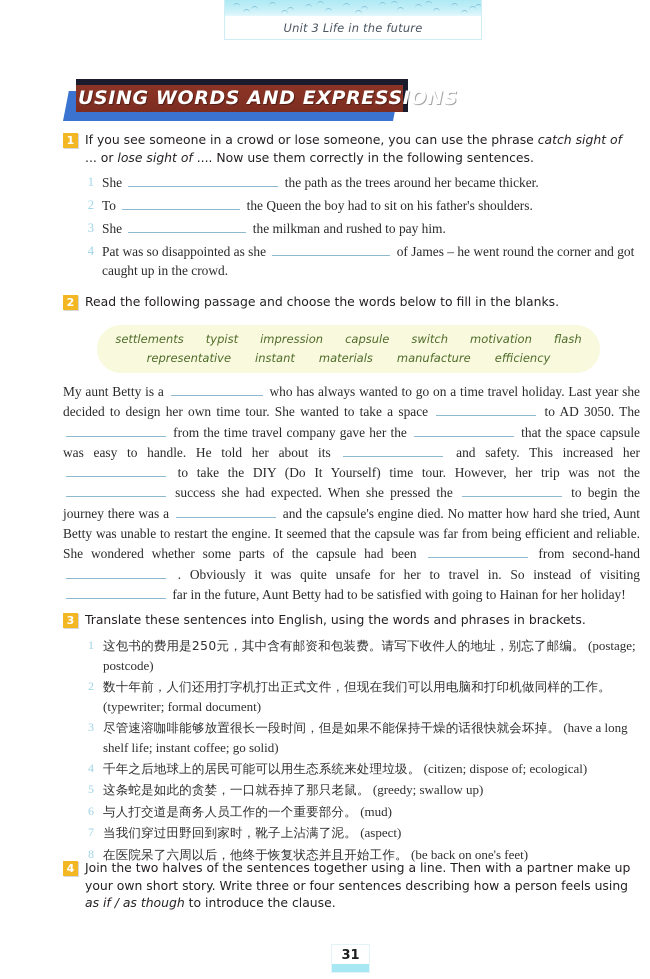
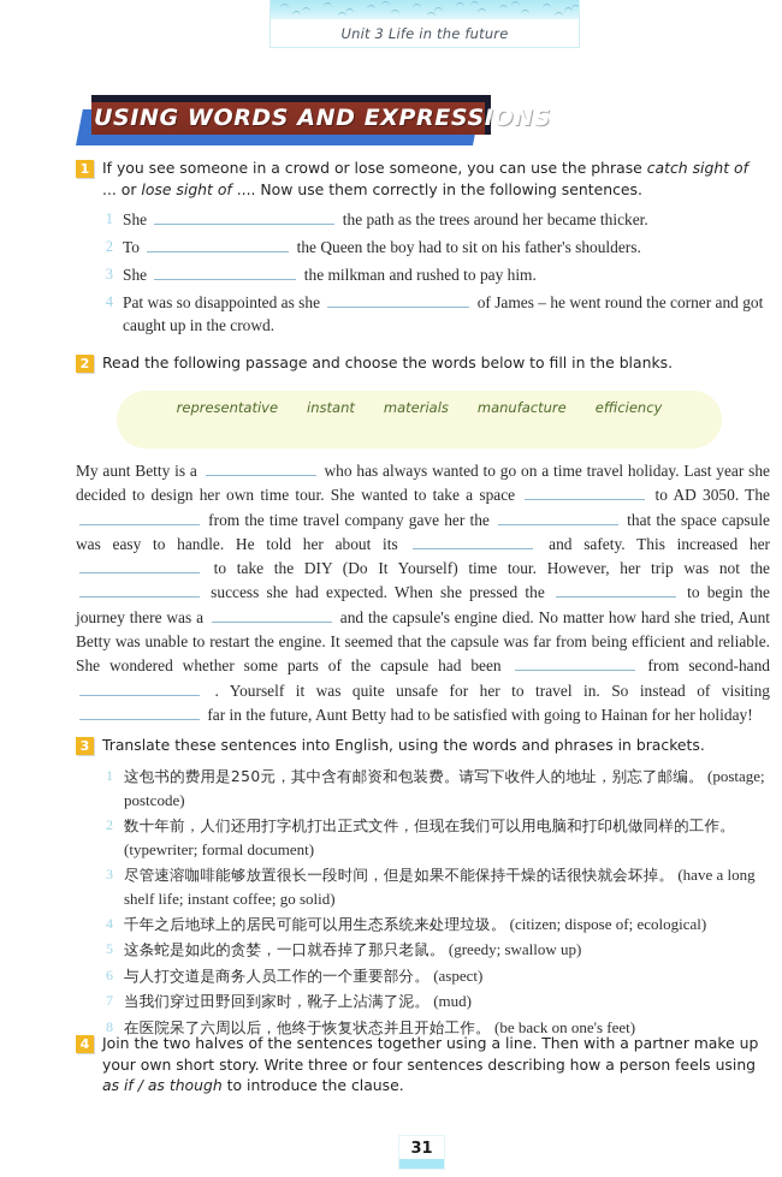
  Unit 3 Life in the future
  USING WORDS AND EXPRESSIONS
  1
  If you see someone in a crowd or lose someone, you can use the phrase catch sight of ... or lose sight of .... Now use them correctly in the following sentences.
  1
  She the path as the trees around her became thicker.
  2
  To the Queen the boy had to sit on his father's shoulders.
  3
  She the milkman and rushed to pay him.
  4
  Pat was so disappointed as she of James – he went round the corner and got caught up in the crowd.
  2
  Read the following passage and choose the words below to fill in the blanks.
- settlements
- typist
- impression
- capsule
- switch
- motivation
- flash
  representative
  instant
  materials
  manufacture
  efficiency
- My aunt Betty is a who has always wanted to go on a time travel holiday. Last year she decided to design her own time tour. She wanted to take a space to AD 3050. The from the time travel company gave her the that the space capsule was easy to handle. He told her about its and safety. This increased her to take the DIY (Do It Yourself) time tour. However, her trip was not the success she had expected. When she pressed the to begin the journey there was a and the capsule's engine died. No matter how hard she tried, Aunt Betty was unable to restart the engine. It seemed that the capsule was far from being efficient and reliable. She wondered whether some parts of the capsule had been from second-hand . Obviously it was quite unsafe for her to travel in. So instead of visiting far in the future, Aunt Betty had to be satisfied with going to Hainan for her holiday!
+ My aunt Betty is a who has always wanted to go on a time travel holiday. Last year she decided to design her own time tour. She wanted to take a space to AD 3050. The from the time travel company gave her the that the space capsule was easy to handle. He told her about its and safety. This increased her to take the DIY (Do It Yourself) time tour. However, her trip was not the success she had expected. When she pressed the to begin the journey there was a and the capsule's engine died. No matter how hard she tried, Aunt Betty was unable to restart the engine. It seemed that the capsule was far from being efficient and reliable. She wondered whether some parts of the capsule had been from second-hand . Yourself it was quite unsafe for her to travel in. So instead of visiting far in the future, Aunt Betty had to be satisfied with going to Hainan for her holiday!
  3
  Translate these sentences into English, using the words and phrases in brackets.
  1
  这包书的费用是250元，其中含有邮资和包装费。请写下收件人的地址，别忘了邮编。 (postage; postcode)
  2
  数十年前，人们还用打字机打出正式文件，但现在我们可以用电脑和打印机做同样的工作。 (typewriter; formal document)
  3
  尽管速溶咖啡能够放置很长一段时间，但是如果不能保持干燥的话很快就会坏掉。 (have a long shelf life; instant coffee; go solid)
  4
  千年之后地球上的居民可能可以用生态系统来处理垃圾。 (citizen; dispose of; ecological)
  5
  这条蛇是如此的贪婪，一口就吞掉了那只老鼠。 (greedy; swallow up)
  6
- 与人打交道是商务人员工作的一个重要部分。 (mud)
+ 与人打交道是商务人员工作的一个重要部分。 (aspect)
  7
- 当我们穿过田野回到家时，靴子上沾满了泥。 (aspect)
+ 当我们穿过田野回到家时，靴子上沾满了泥。 (mud)
  8
  在医院呆了六周以后，他终于恢复状态并且开始工作。 (be back on one's feet)
  4
  Join the two halves of the sentences together using a line. Then with a partner make up your own short story. Write three or four sentences describing how a person feels using as if / as though to introduce the clause.
  31
